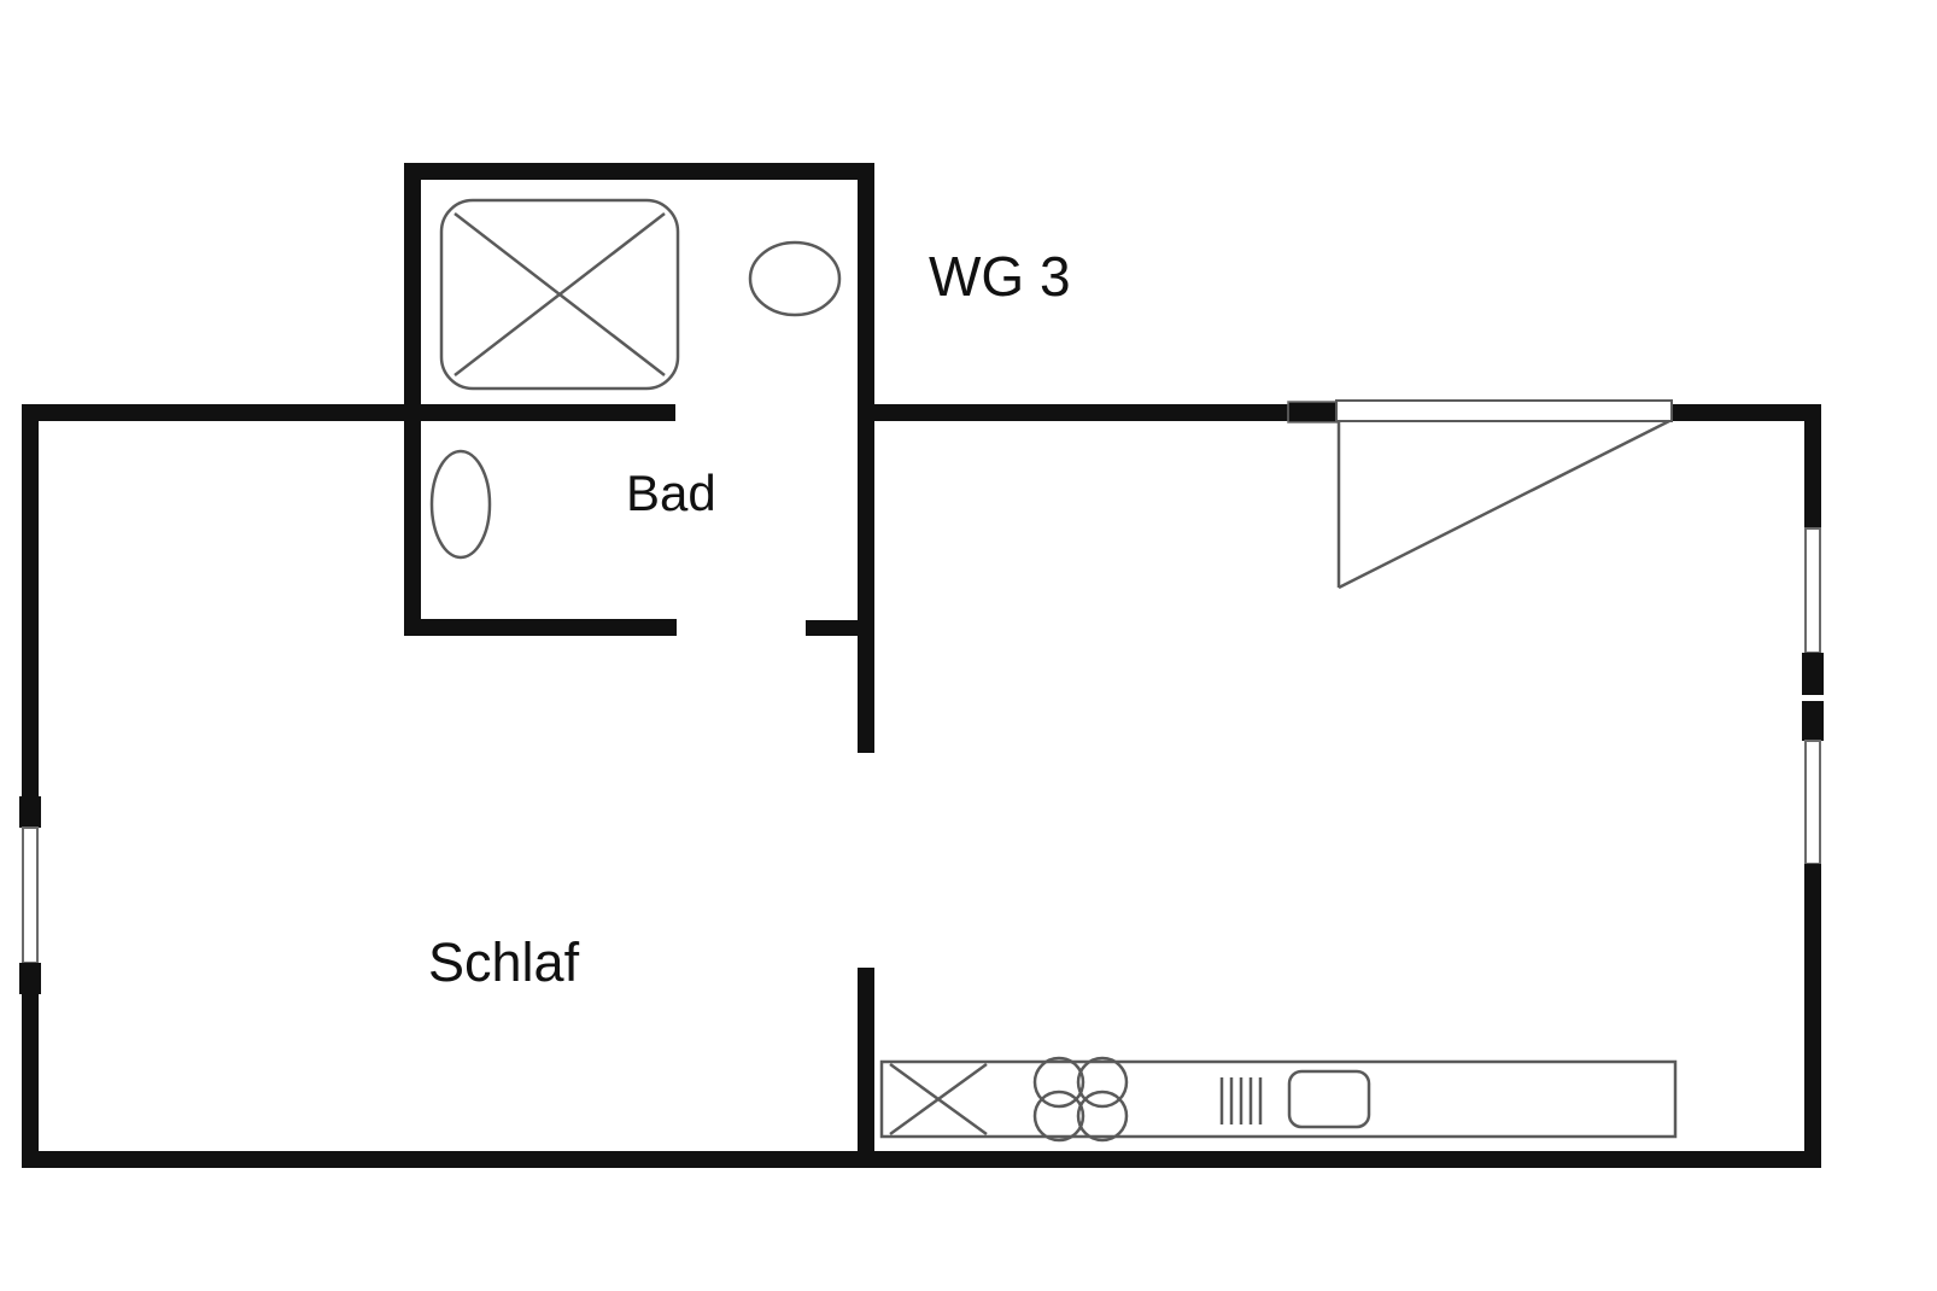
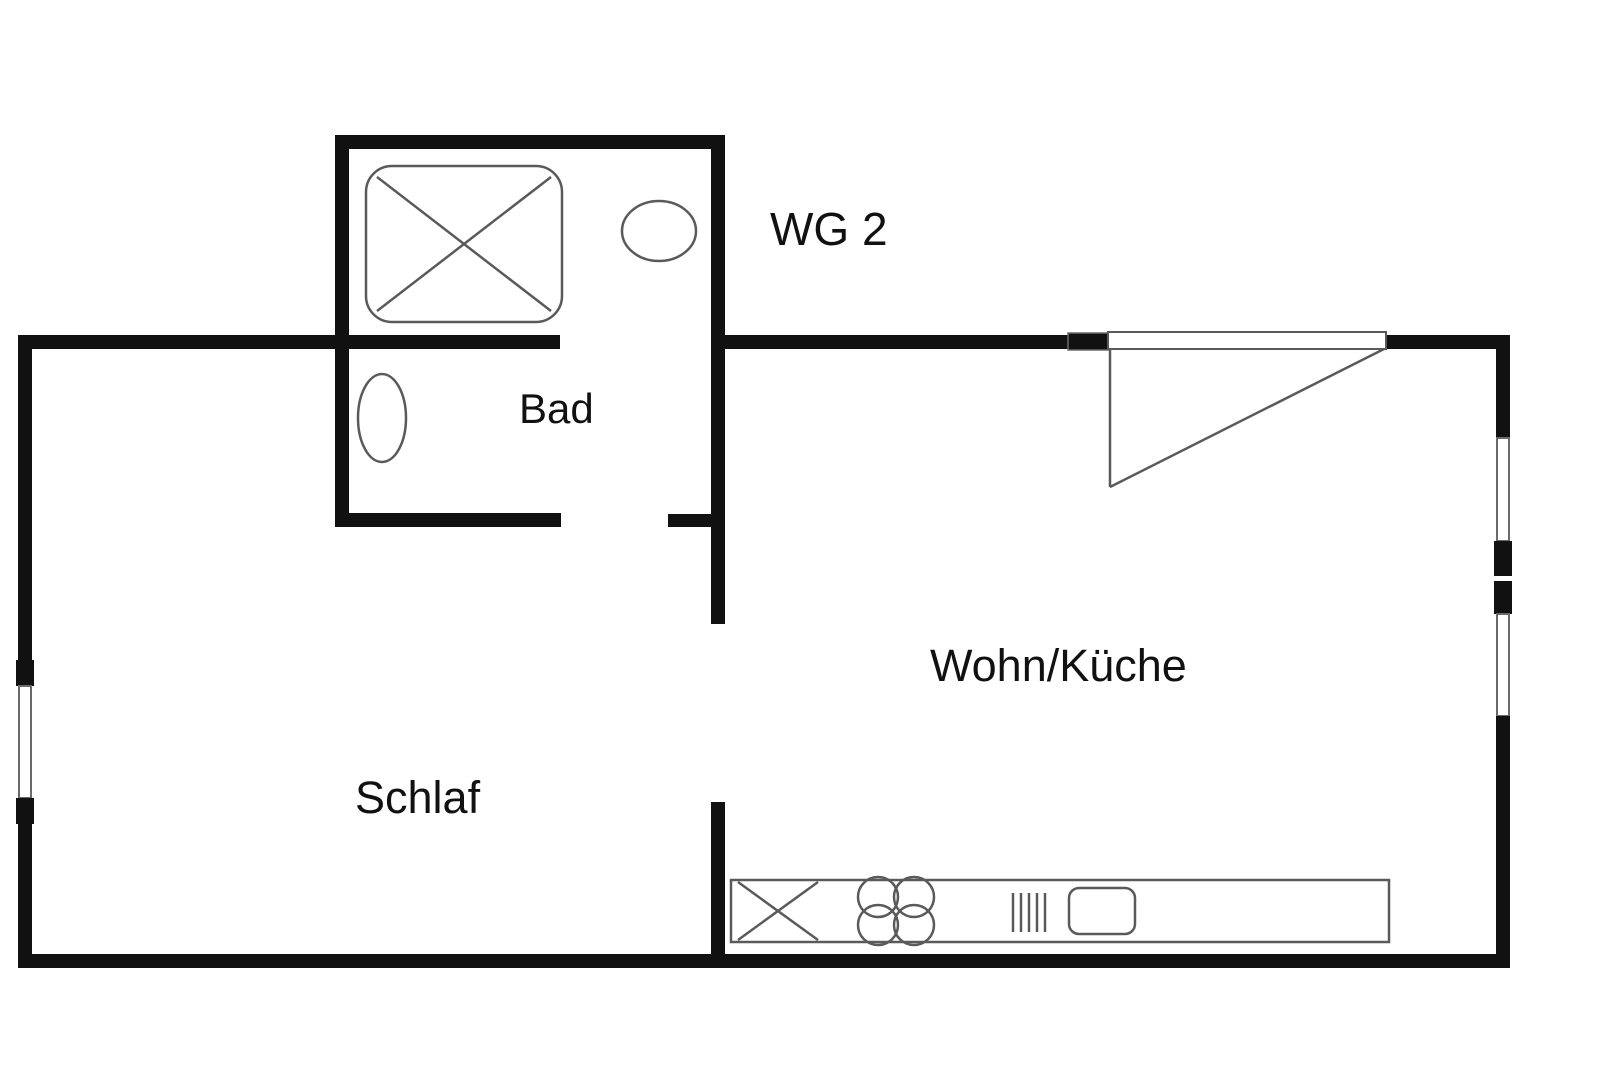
- WG 3
+ WG 2
  Bad
+ Wohn/Küche
  Schlaf
